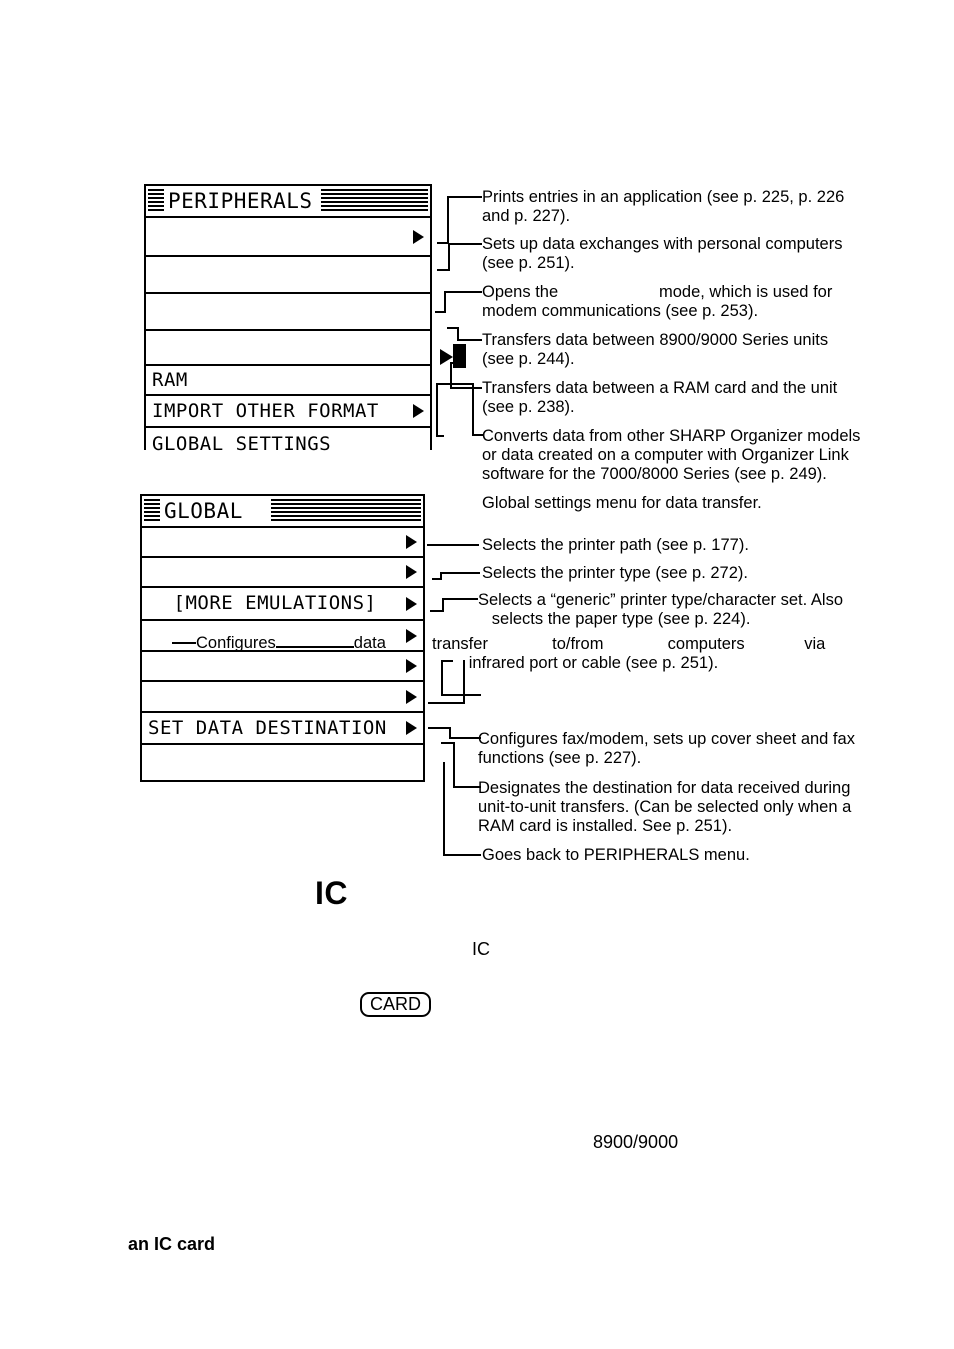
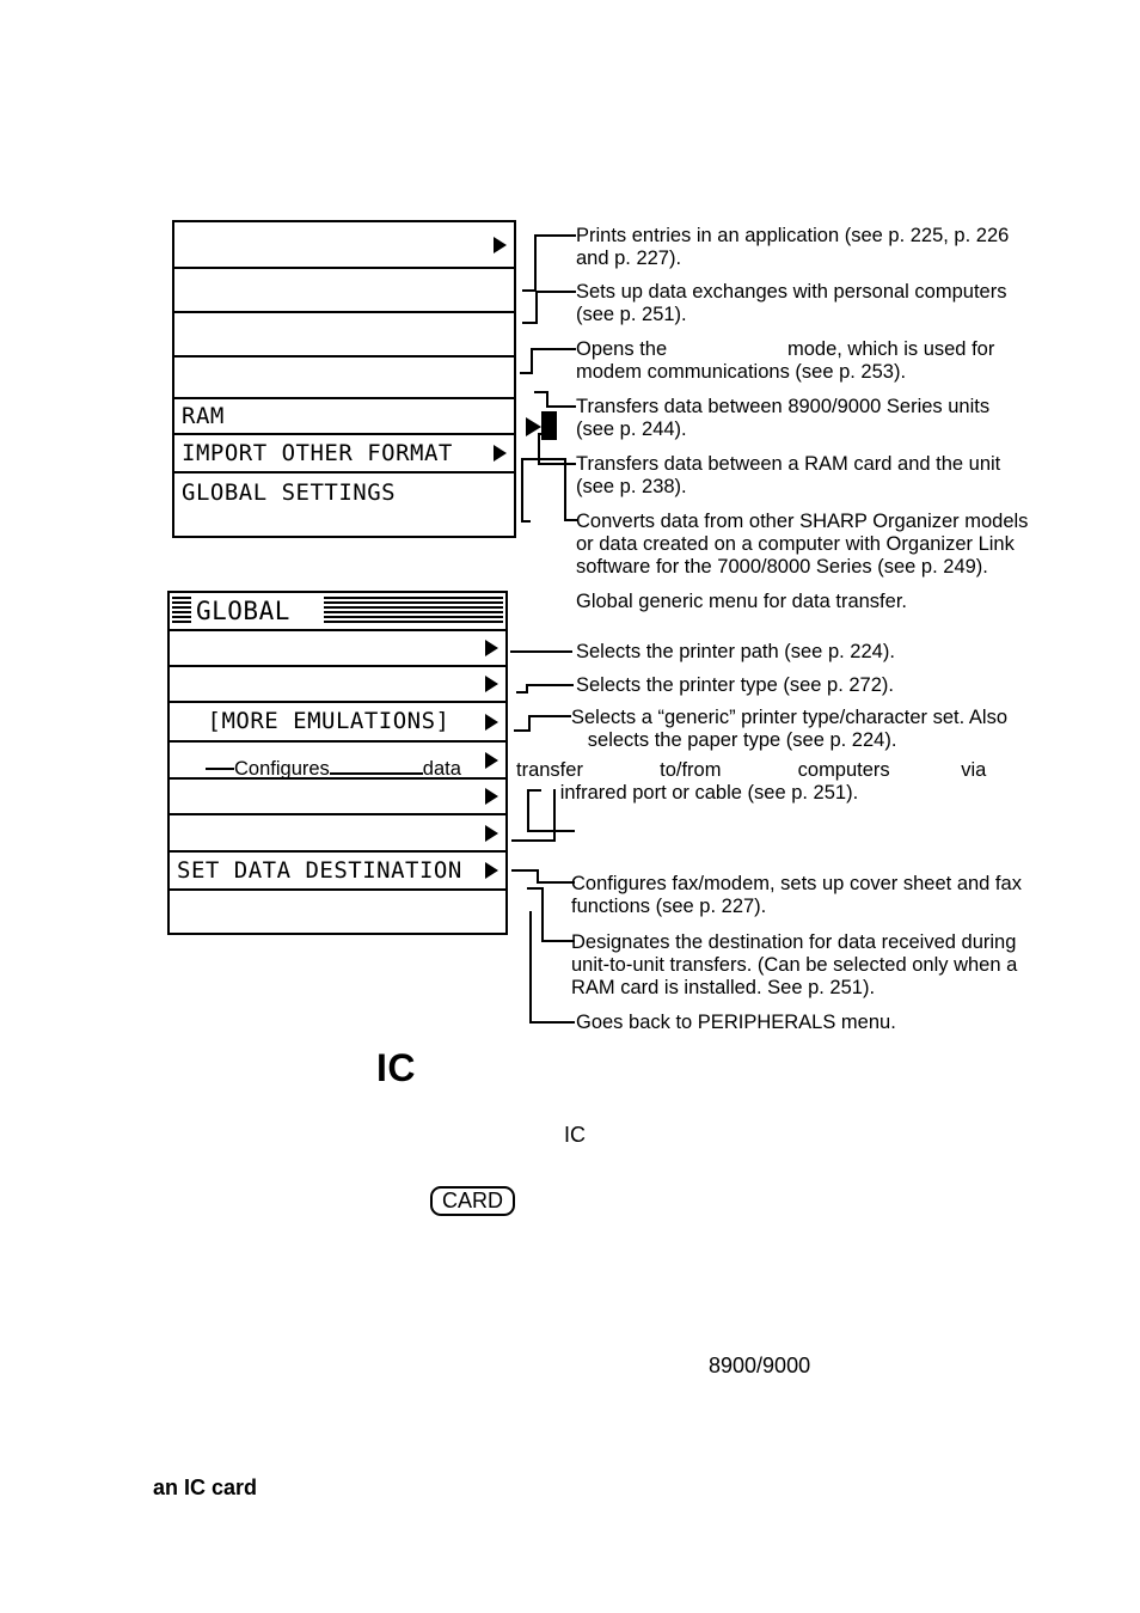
- PERIPHERALS
  RAM
  IMPORT OTHER FORMAT
  GLOBAL SETTINGS
  GLOBAL
  [MORE EMULATIONS]
  SET DATA DESTINATION
  Configures data
  Prints entries in an application (see p. 225, p. 226
  and p. 227).
  Sets up data exchanges with personal computers
  (see p. 251).
  Opens the mode, which is used for
  modem communications (see p. 253).
  Transfers data between 8900/9000 Series units
  (see p. 244).
  Transfers data between a RAM card and the unit
  (see p. 238).
  Converts data from other SHARP Organizer models
  or data created on a computer with Organizer Link
  software for the 7000/8000 Series (see p. 249).
- Global settings menu for data transfer.
+ Global generic menu for data transfer.
- Selects the printer path (see p. 177).
+ Selects the printer path (see p. 224).
  Selects the printer type (see p. 272).
  Selects a “generic” printer type/character set. Also
  selects the paper type (see p. 224).
  transfer to/from computers via
  infrared port or cable (see p. 251).
  Configures fax/modem, sets up cover sheet and fax
  functions (see p. 227).
  Designates the destination for data received during
  unit-to-unit transfers. (Can be selected only when a
  RAM card is installed. See p. 251).
  Goes back to PERIPHERALS menu.
  IC
  IC
  CARD
  8900/9000
  an IC card
